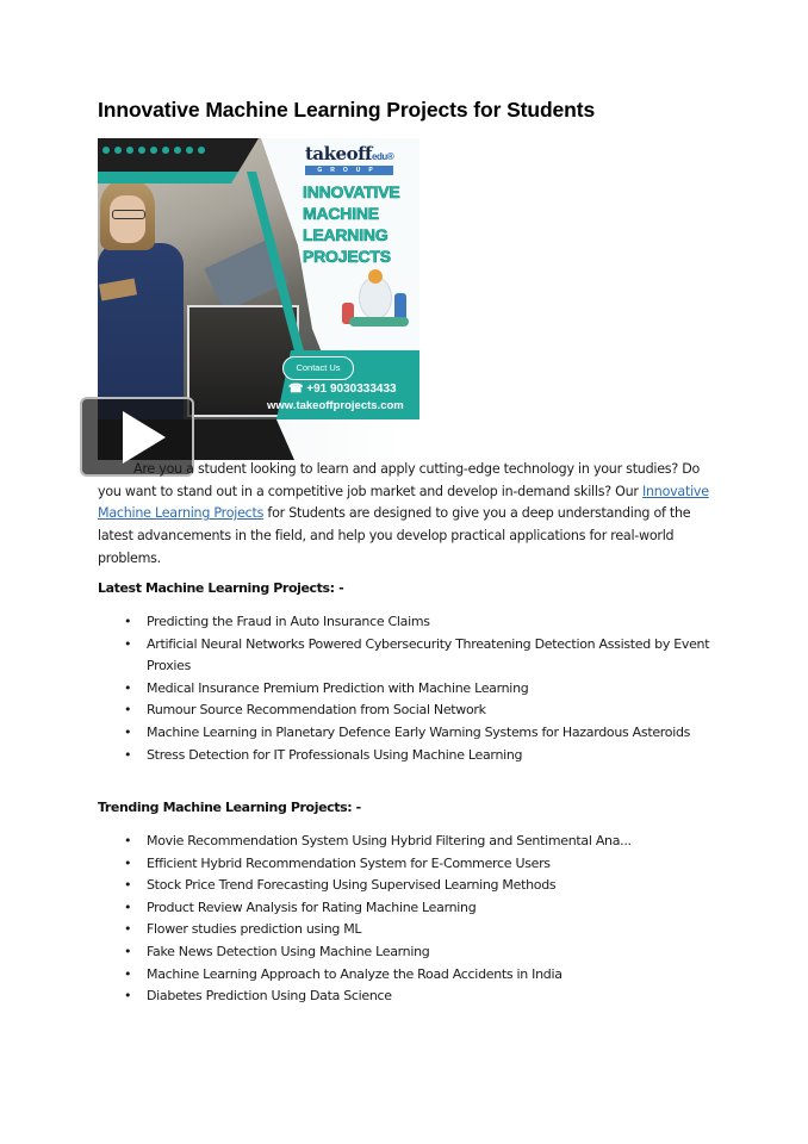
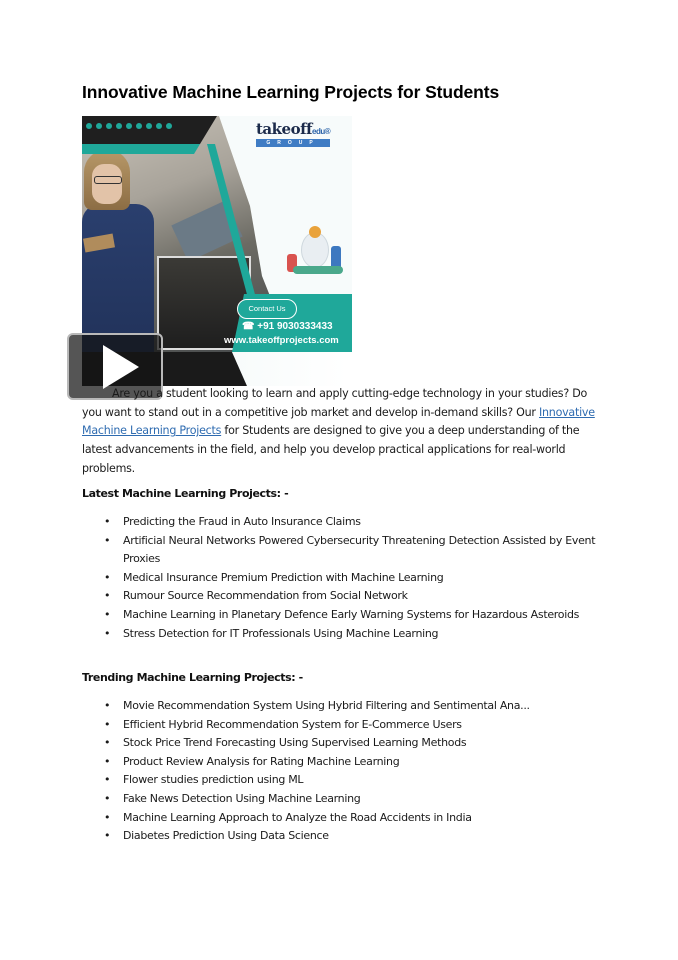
  Innovative Machine Learning Projects for Students
  takeoffedu®
- INNOVATIVE
- MACHINE
- LEARNING
- PROJECTS
  Contact Us
  ☎ +91 9030333433
  www.takeoffprojects.com
  Are you a student looking to learn and apply cutting-edge technology in your studies? Do you want to stand out in a competitive job market and develop in-demand skills? Our Innovative Machine Learning Projects for Students are designed to give you a deep understanding of the latest advancements in the field, and help you develop practical applications for real-world problems.
  Latest Machine Learning Projects: -
  •
  Predicting the Fraud in Auto Insurance Claims
  •
  Artificial Neural Networks Powered Cybersecurity Threatening Detection Assisted by Event Proxies
  •
  Medical Insurance Premium Prediction with Machine Learning
  •
  Rumour Source Recommendation from Social Network
  •
  Machine Learning in Planetary Defence Early Warning Systems for Hazardous Asteroids
  •
  Stress Detection for IT Professionals Using Machine Learning
  Trending Machine Learning Projects: -
  •
  Movie Recommendation System Using Hybrid Filtering and Sentimental Ana...
  •
  Efficient Hybrid Recommendation System for E-Commerce Users
  •
  Stock Price Trend Forecasting Using Supervised Learning Methods
  •
  Product Review Analysis for Rating Machine Learning
  •
  Flower studies prediction using ML
  •
  Fake News Detection Using Machine Learning
  •
  Machine Learning Approach to Analyze the Road Accidents in India
  •
  Diabetes Prediction Using Data Science
